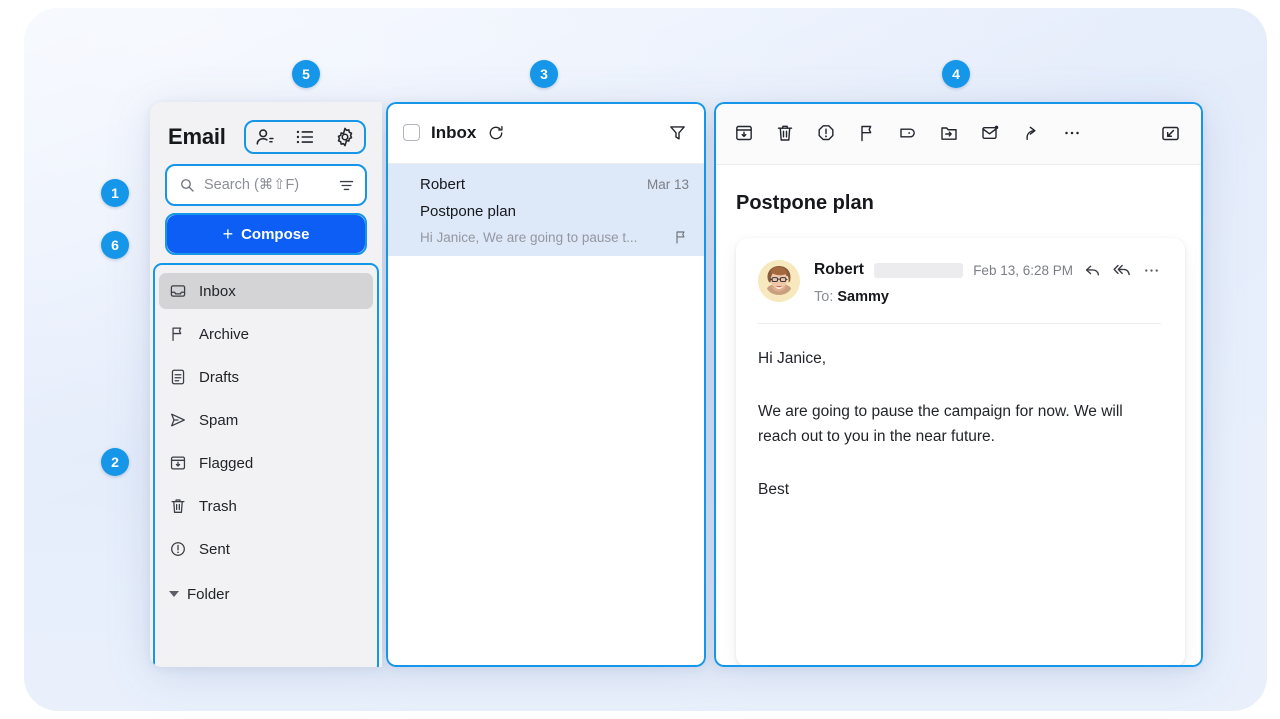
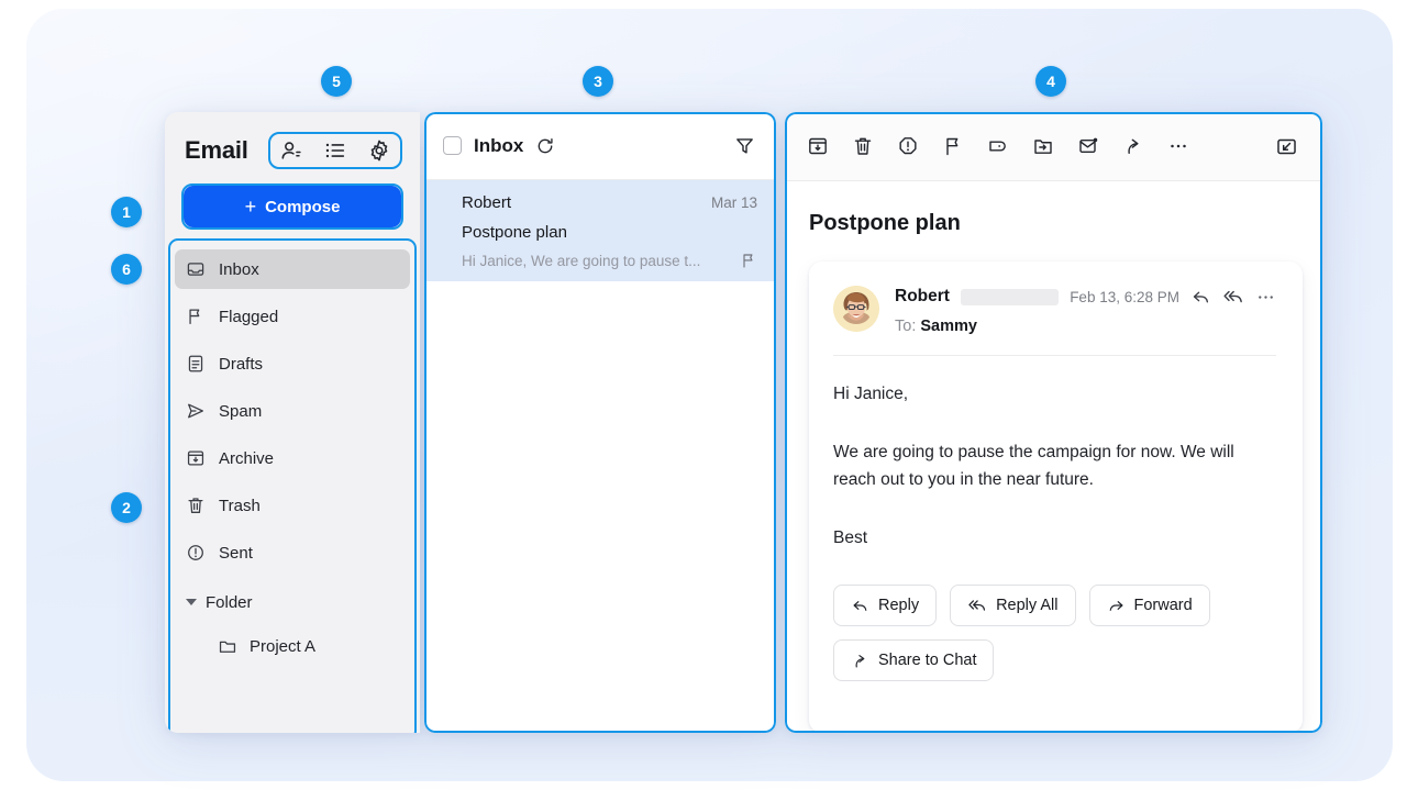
  Email
- Search (⌘⇧F)
  +
  Compose
  Inbox
- Archive
+ Flagged
  Drafts
  Spam
- Flagged
+ Archive
  Trash
  Sent
  Folder
+ Project A
  Inbox
  Robert
  Mar 13
  Postpone plan
  Hi Janice, We are going to pause t...
  Postpone plan
  Robert
  Feb 13, 6:28 PM
  To: Sammy
  Hi Janice,
  We are going to pause the campaign for now. We will reach out to you in the near future.
  Best
+ Reply
+ Reply All
+ Forward
+ Share to Chat
  1
  6
  2
  5
  3
  4
